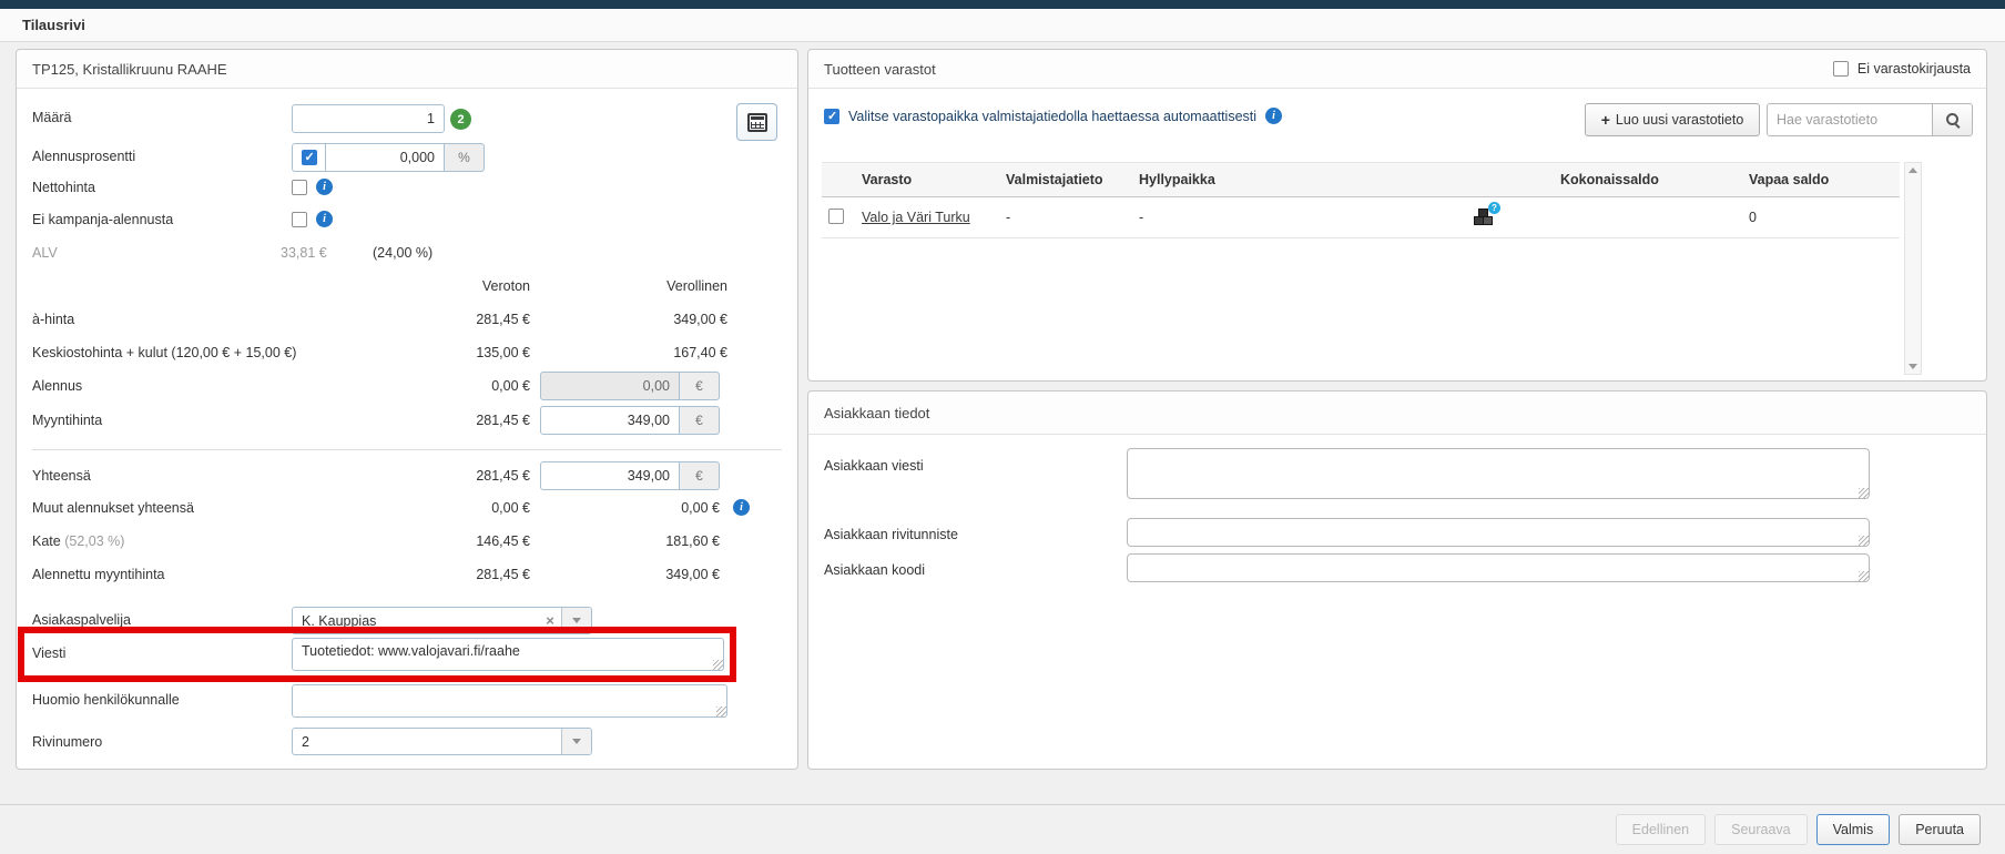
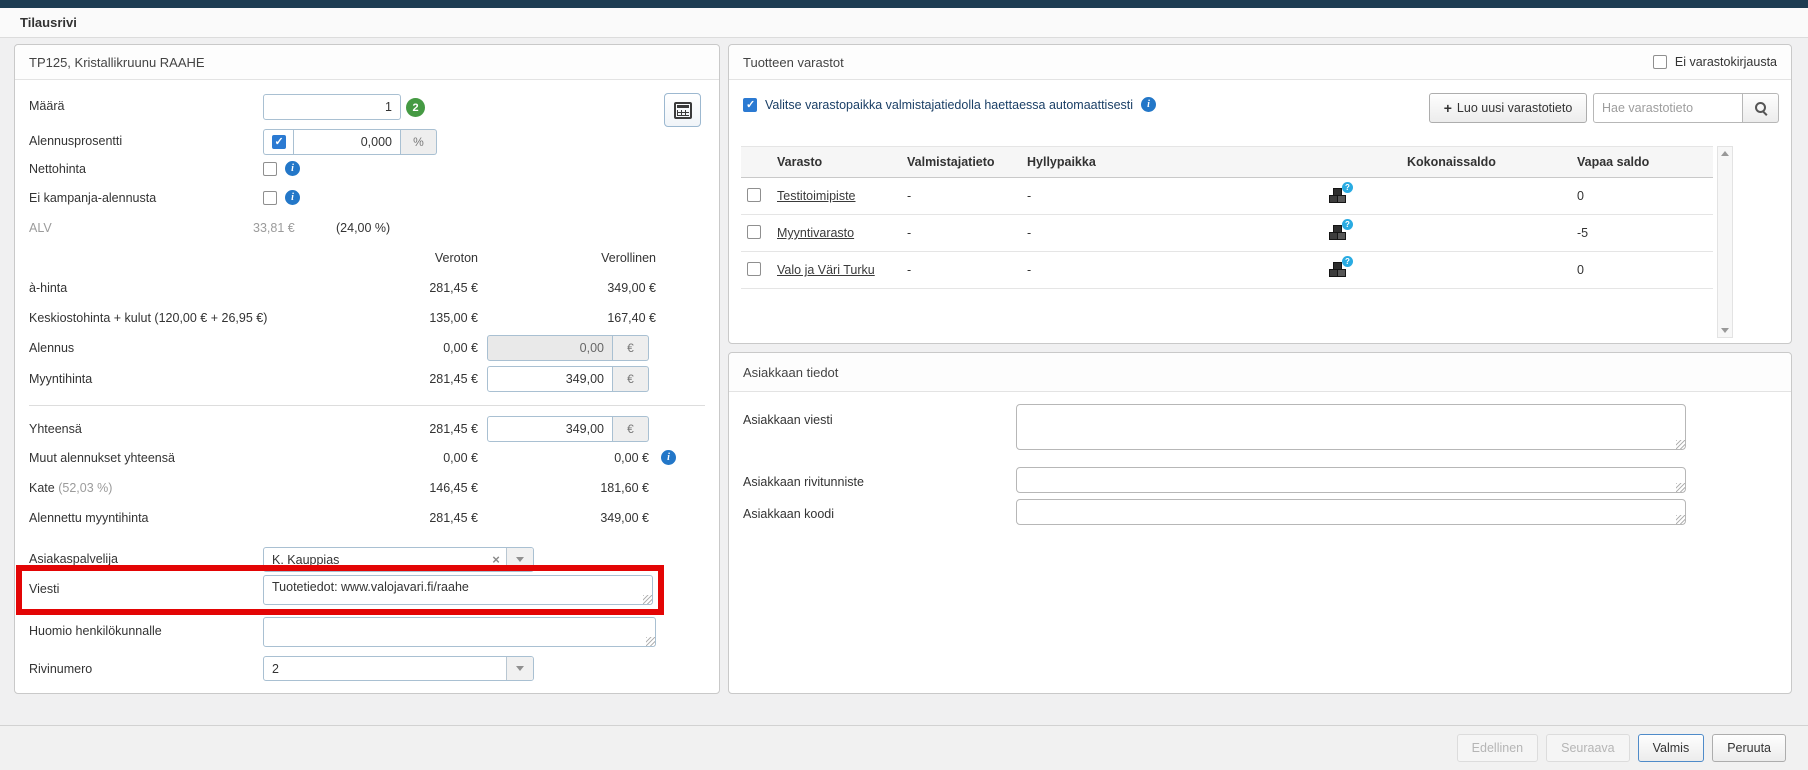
  Tilausrivi
  TP125, Kristallikruunu RAAHE
  Määrä
  1
  2
  Alennusprosentti
  0,000
  %
  Nettohinta
  Ei kampanja-alennusta
  ALV
  33,81 €
  (24,00 %)
  Veroton
  Verollinen
  à-hinta
  281,45 €
  349,00 €
- Keskiostohinta + kulut (120,00 € + 15,00 €)
+ Keskiostohinta + kulut (120,00 € + 26,95 €)
  135,00 €
  167,40 €
  Alennus
  0,00 €
  0,00
  €
  Myyntihinta
  281,45 €
  349,00
  €
  Yhteensä
  281,45 €
  349,00
  €
  Muut alennukset yhteensä
  0,00 €
  0,00 €
  Kate (52,03 %)
  146,45 €
  181,60 €
  Alennettu myyntihinta
  281,45 €
  349,00 €
  Asiakaspalvelija
  K. Kauppias
  ×
  Viesti
  Tuotetiedot: www.valojavari.fi/raahe
  Huomio henkilökunnalle
  Rivinumero
  2
  Tuotteen varastot
  Ei varastokirjausta
  Valitse varastopaikka valmistajatiedolla haettaessa automaattisesti
  +
  Luo uusi varastotieto
  Hae varastotieto
  	Varasto	Valmistajatieto	Hyllypaikka		Kokonaissaldo	Vapaa saldo
+ 	Testitoimipiste	-	-			0
+ 	Myyntivarasto	-	-			-5
  	Valo ja Väri Turku	-	-			0
  Asiakkaan tiedot
  Asiakkaan viesti
  Asiakkaan rivitunniste
  Asiakkaan koodi
  Edellinen
  Seuraava
  Valmis
  Peruuta
